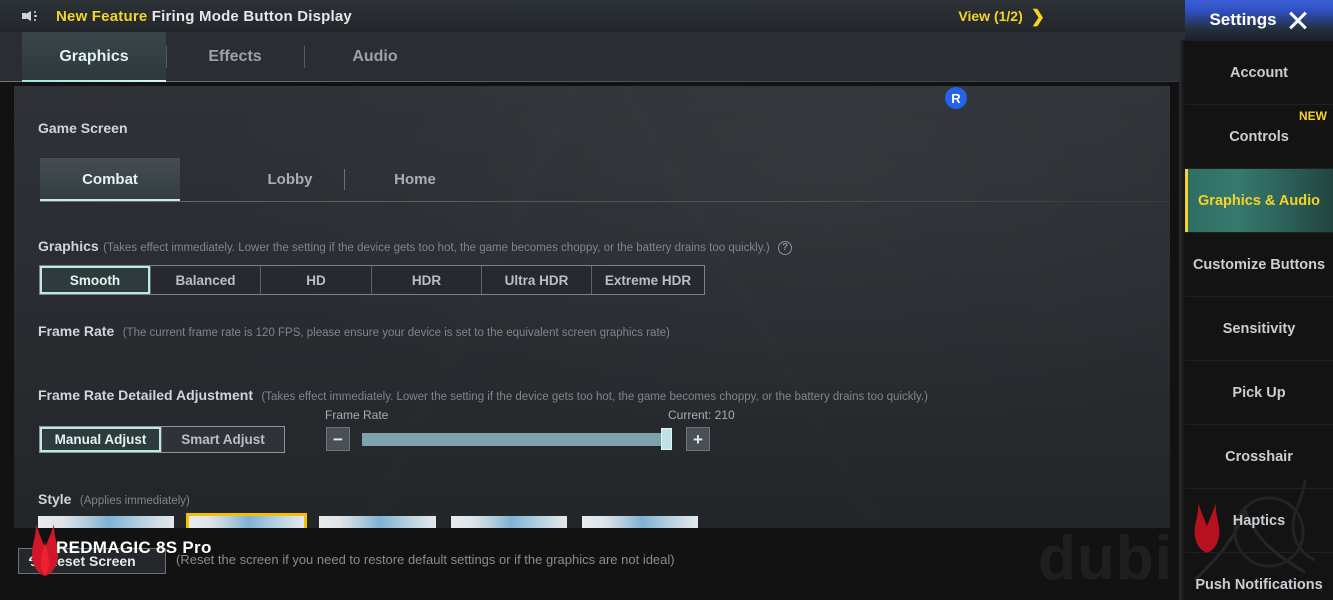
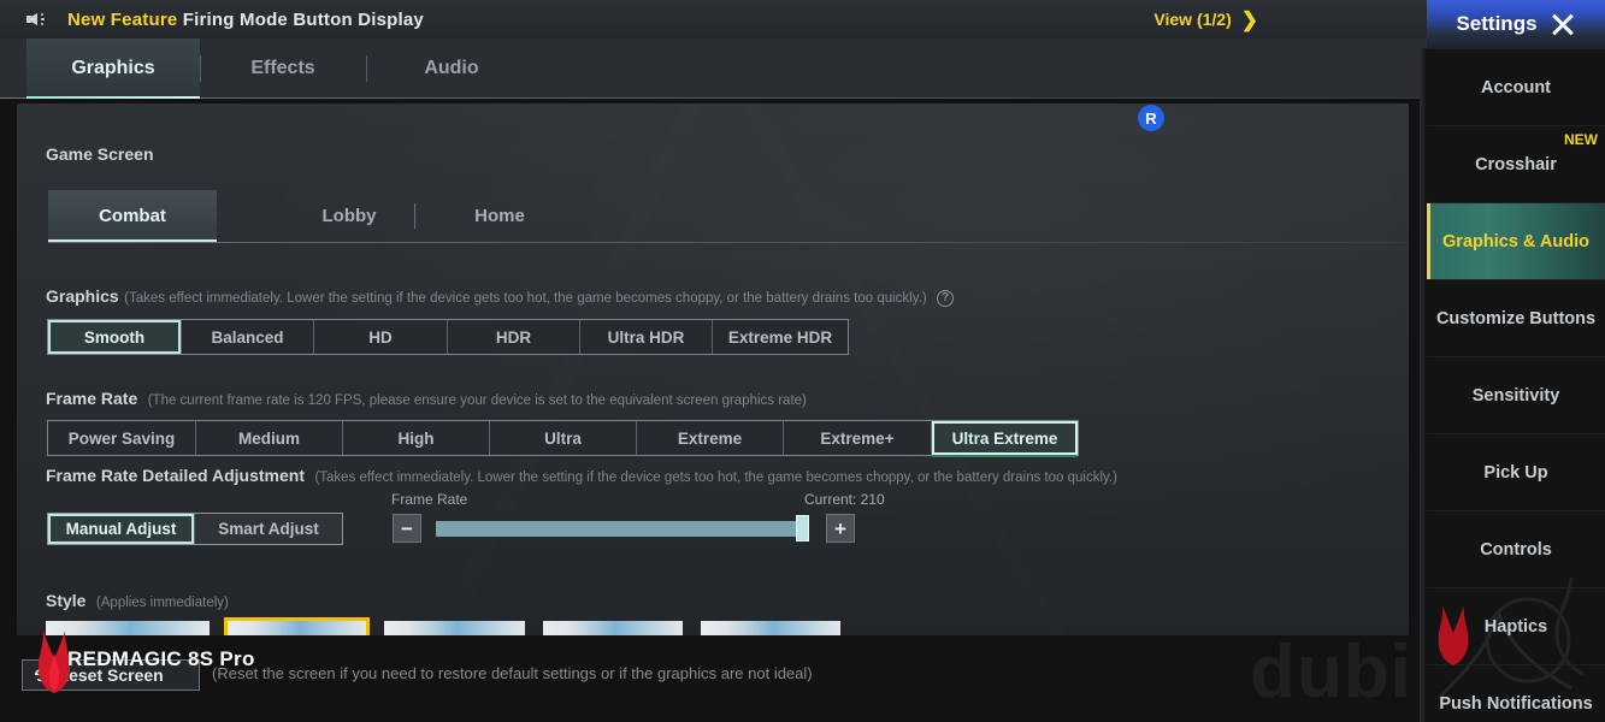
  New Feature Firing Mode Button Display
  View (1/2)
  ❯
  Graphics
  Effects
  Audio
  Game Screen
  Combat
  Lobby
  Home
  Graphics (Takes effect immediately. Lower the setting if the device gets too hot, the game becomes choppy, or the battery drains too quickly.) ?
  Smooth
  Balanced
  HD
  HDR
  Ultra HDR
  Extreme HDR
  Frame Rate (The current frame rate is 120 FPS, please ensure your device is set to the equivalent screen graphics rate)
+ Power Saving
+ Medium
+ High
+ Ultra
+ Extreme
+ Extreme+
+ Ultra Extreme
  Frame Rate Detailed Adjustment (Takes effect immediately. Lower the setting if the device gets too hot, the game becomes choppy, or the battery drains too quickly.)
  Manual Adjust
  Smart Adjust
  Frame Rate
  Current: 210
  −
  +
  Style (Applies immediately)
  R
  eset Screen
  (Reset the screen if you need to restore default settings or if the graphics are not ideal)
  REDMAGIC 8S Pro
  Settings
  Account
  NEW
- Controls
+ Crosshair
  Graphics & Audio
  Customize Buttons
  Sensitivity
  Pick Up
- Crosshair
+ Controls
  Haptics
  Push Notifications
